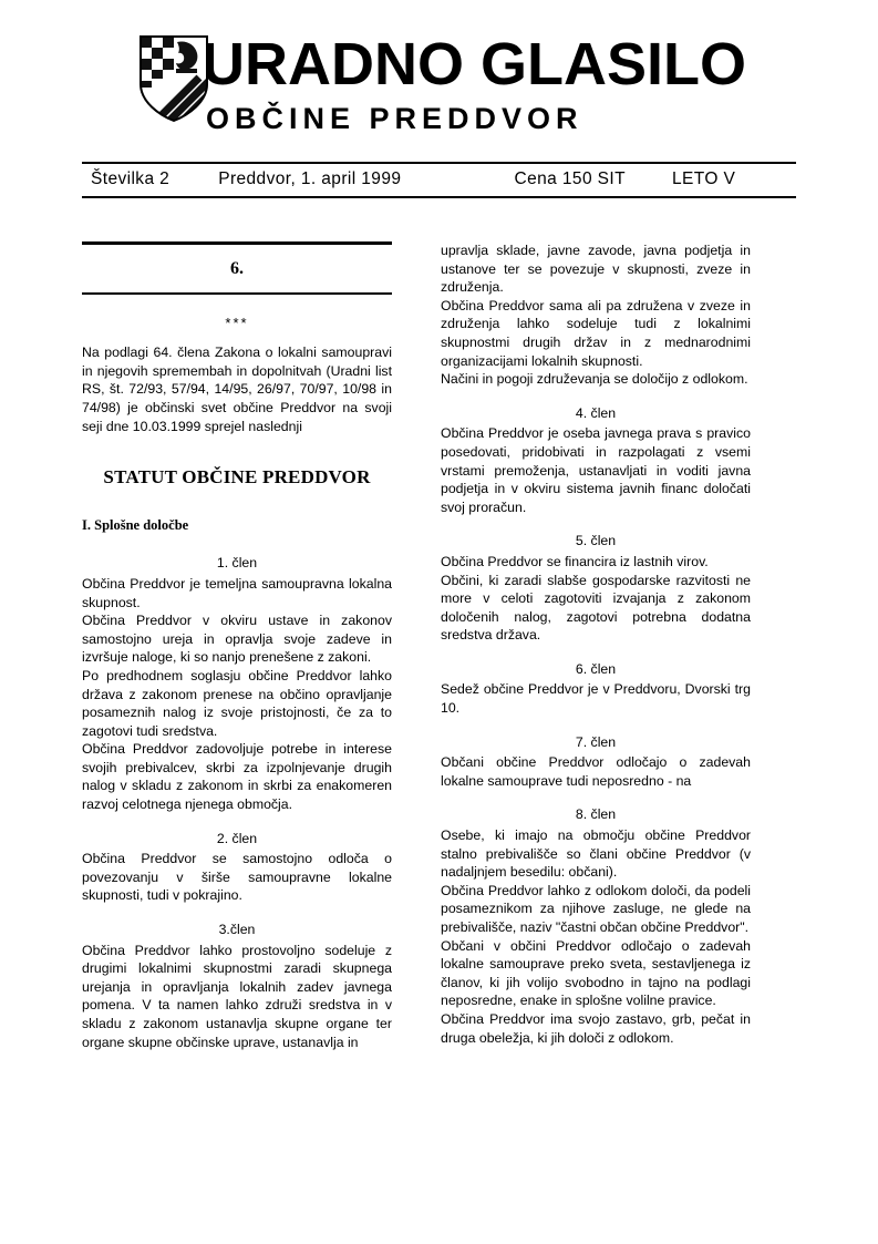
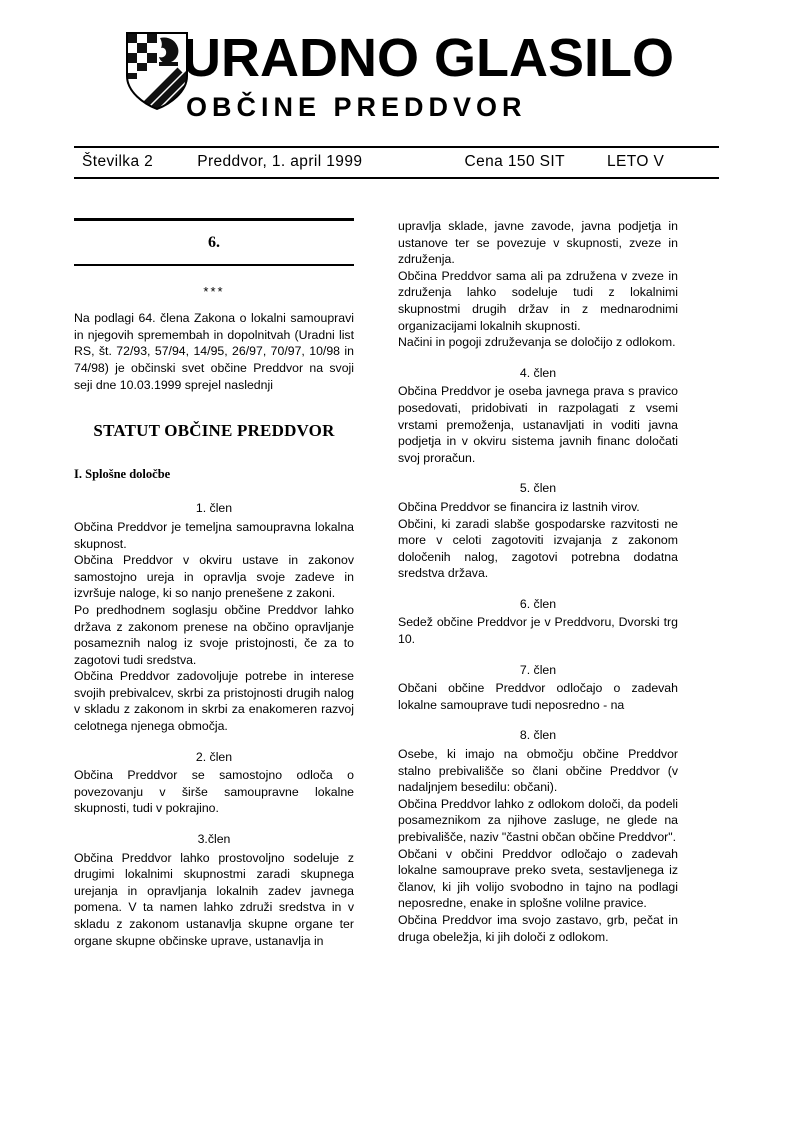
  URADNO GLASILO
  OBČINE PREDDVOR
  Številka 2
  Preddvor, 1. april 1999
  Cena 150 SIT
  LETO V
  6.
  ***
  Na podlagi 64. člena Zakona o lokalni samoupravi in njegovih spremembah in dopolnitvah (Uradni list RS, št. 72/93, 57/94, 14/95, 26/97, 70/97, 10/98 in 74/98) je občinski svet občine Preddvor na svoji seji dne 10.03.1999 sprejel naslednji
  STATUT OBČINE PREDDVOR
  I. Splošne določbe
  1. člen
  Občina Preddvor je temeljna samoupravna lokalna skupnost.
  Občina Preddvor v okviru ustave in zakonov samostojno ureja in opravlja svoje zadeve in izvršuje naloge, ki so nanjo prenešene z zakoni.
  Po predhodnem soglasju občine Preddvor lahko država z zakonom prenese na občino opravljanje posameznih nalog iz svoje pristojnosti, če za to zagotovi tudi sredstva.
- Občina Preddvor zadovoljuje potrebe in interese svojih prebivalcev, skrbi za izpolnjevanje drugih nalog v skladu z zakonom in skrbi za enakomeren razvoj celotnega njenega območja.
+ Občina Preddvor zadovoljuje potrebe in interese svojih prebivalcev, skrbi za pristojnosti drugih nalog v skladu z zakonom in skrbi za enakomeren razvoj celotnega njenega območja.
  2. člen
  Občina Preddvor se samostojno odloča o povezovanju v širše samoupravne lokalne skupnosti, tudi v pokrajino.
  3.člen
  Občina Preddvor lahko prostovoljno sodeluje z drugimi lokalnimi skupnostmi zaradi skupnega urejanja in opravljanja lokalnih zadev javnega pomena. V ta namen lahko združi sredstva in v skladu z zakonom ustanavlja skupne organe ter organe skupne občinske uprave, ustanavlja in
  upravlja sklade, javne zavode, javna podjetja in ustanove ter se povezuje v skupnosti, zveze in združenja.
  Občina Preddvor sama ali pa združena v zveze in združenja lahko sodeluje tudi z lokalnimi skupnostmi drugih držav in z mednarodnimi organizacijami lokalnih skupnosti.
  Načini in pogoji združevanja se določijo z odlokom.
  4. člen
  Občina Preddvor je oseba javnega prava s pravico posedovati, pridobivati in razpolagati z vsemi vrstami premoženja, ustanavljati in voditi javna podjetja in v okviru sistema javnih financ določati svoj proračun.
  5. člen
  Občina Preddvor se financira iz lastnih virov.
  Občini, ki zaradi slabše gospodarske razvitosti ne more v celoti zagotoviti izvajanja z zakonom določenih nalog, zagotovi potrebna dodatna sredstva država.
  6. člen
  Sedež občine Preddvor je v Preddvoru, Dvorski trg 10.
  7. člen
  Občani občine Preddvor odločajo o zadevah lokalne samouprave tudi neposredno - na
  8. člen
  Osebe, ki imajo na območju občine Preddvor stalno prebivališče so člani občine Preddvor (v nadaljnjem besedilu: občani).
  Občina Preddvor lahko z odlokom določi, da podeli posameznikom za njihove zasluge, ne glede na prebivališče, naziv "častni občan občine Preddvor".
  Občani v občini Preddvor odločajo o zadevah lokalne samouprave preko sveta, sestavljenega iz članov, ki jih volijo svobodno in tajno na podlagi neposredne, enake in splošne volilne pravice.
  Občina Preddvor ima svojo zastavo, grb, pečat in druga obeležja, ki jih določi z odlokom.
